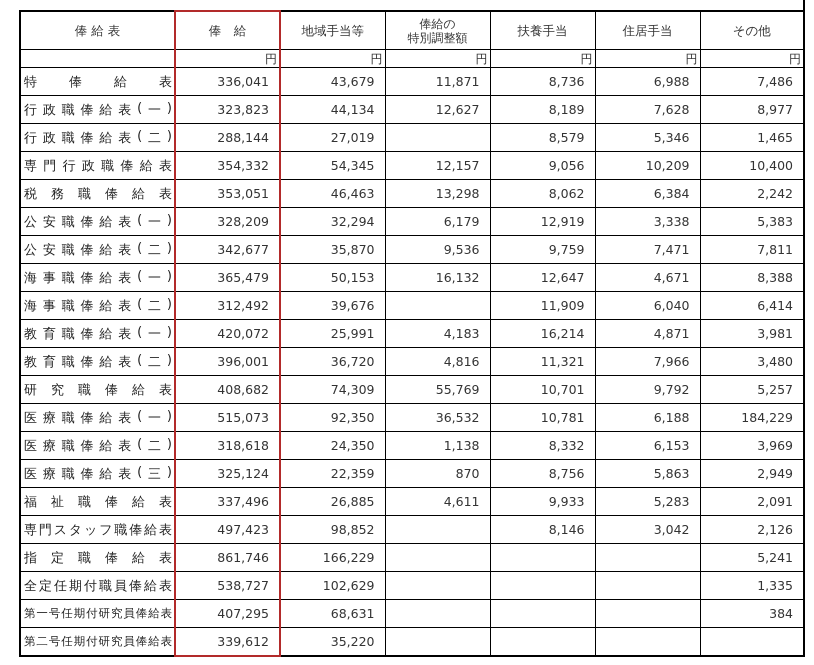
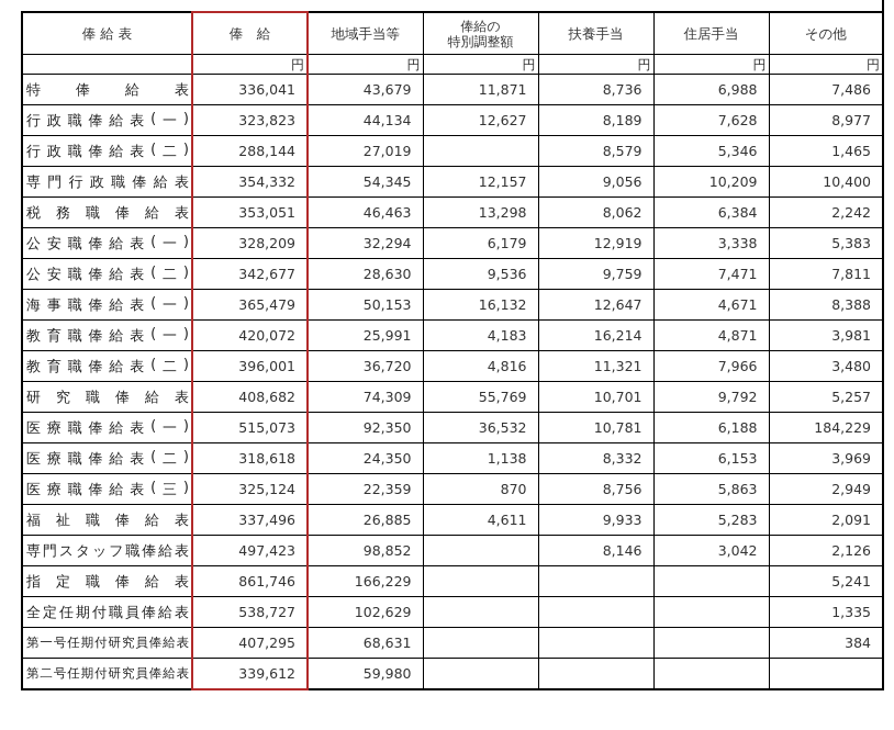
  俸 給 表	俸 給	地域手当等	俸給の 特別調整額	扶養手当	住居手当	その他
  	円	円	円	円	円	円
  特 俸 給 表	336,041	43,679	11,871	8,736	6,988	7,486
  行 政 職 俸 給 表 ( 一 )	323,823	44,134	12,627	8,189	7,628	8,977
  行 政 職 俸 給 表 ( 二 )	288,144	27,019		8,579	5,346	1,465
  専 門 行 政 職 俸 給 表	354,332	54,345	12,157	9,056	10,209	10,400
  税 務 職 俸 給 表	353,051	46,463	13,298	8,062	6,384	2,242
  公 安 職 俸 給 表 ( 一 )	328,209	32,294	6,179	12,919	3,338	5,383
- 公 安 職 俸 給 表 ( 二 )	342,677	35,870	9,536	9,759	7,471	7,811
+ 公 安 職 俸 給 表 ( 二 )	342,677	28,630	9,536	9,759	7,471	7,811
  海 事 職 俸 給 表 ( 一 )	365,479	50,153	16,132	12,647	4,671	8,388
- 海 事 職 俸 給 表 ( 二 )	312,492	39,676		11,909	6,040	6,414
  教 育 職 俸 給 表 ( 一 )	420,072	25,991	4,183	16,214	4,871	3,981
  教 育 職 俸 給 表 ( 二 )	396,001	36,720	4,816	11,321	7,966	3,480
  研 究 職 俸 給 表	408,682	74,309	55,769	10,701	9,792	5,257
  医 療 職 俸 給 表 ( 一 )	515,073	92,350	36,532	10,781	6,188	184,229
  医 療 職 俸 給 表 ( 二 )	318,618	24,350	1,138	8,332	6,153	3,969
  医 療 職 俸 給 表 ( 三 )	325,124	22,359	870	8,756	5,863	2,949
  福 祉 職 俸 給 表	337,496	26,885	4,611	9,933	5,283	2,091
  専 門 ス タ ッフ 職 俸給 表	497,423	98,852		8,146	3,042	2,126
  指 定 職 俸 給 表	861,746	166,229				5,241
  全 定 任 期 付 職 員 俸 給 表	538,727	102,629				1,335
  第一号任期付研究員俸給表	407,295	68,631				384
- 第二号任期付研究員俸給表	339,612	35,220
+ 第二号任期付研究員俸給表	339,612	59,980
